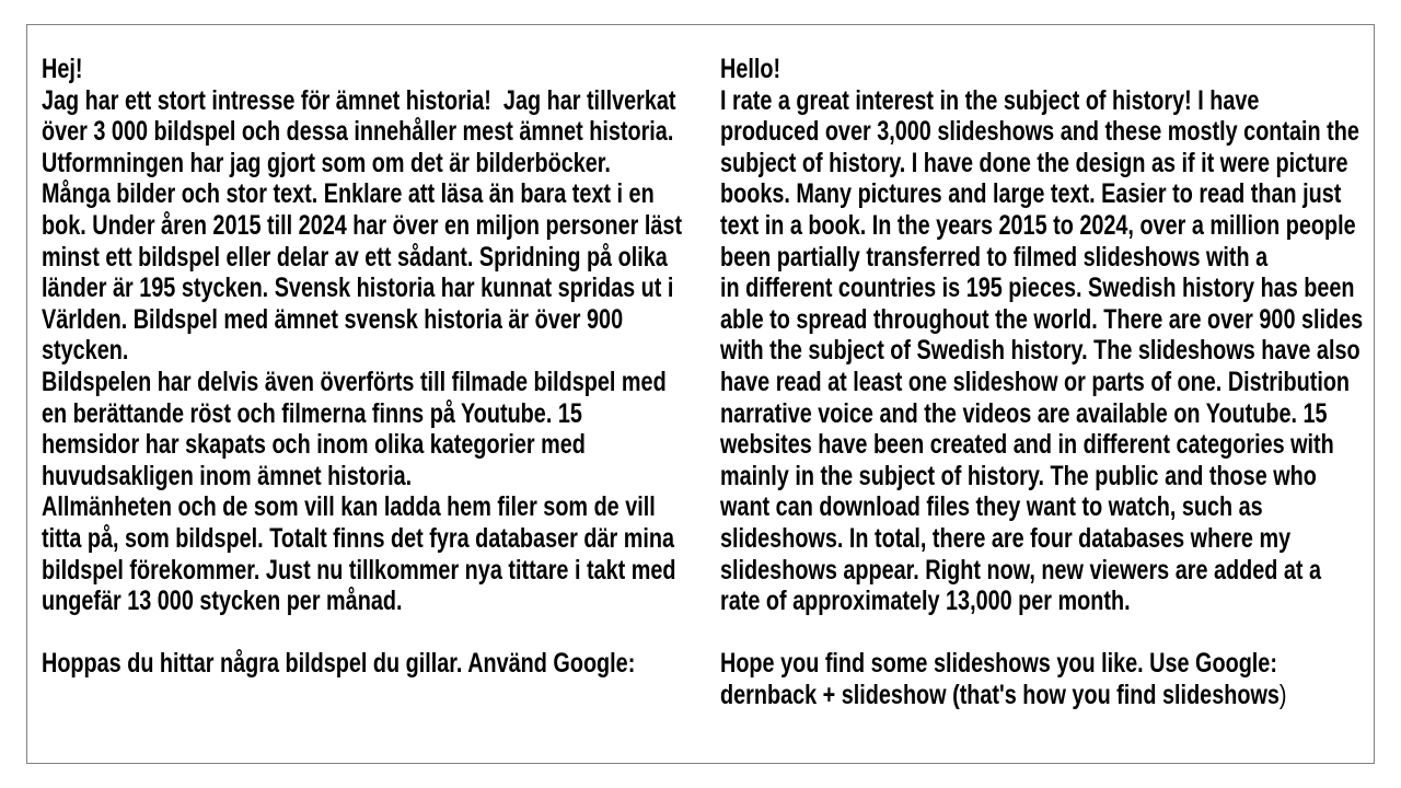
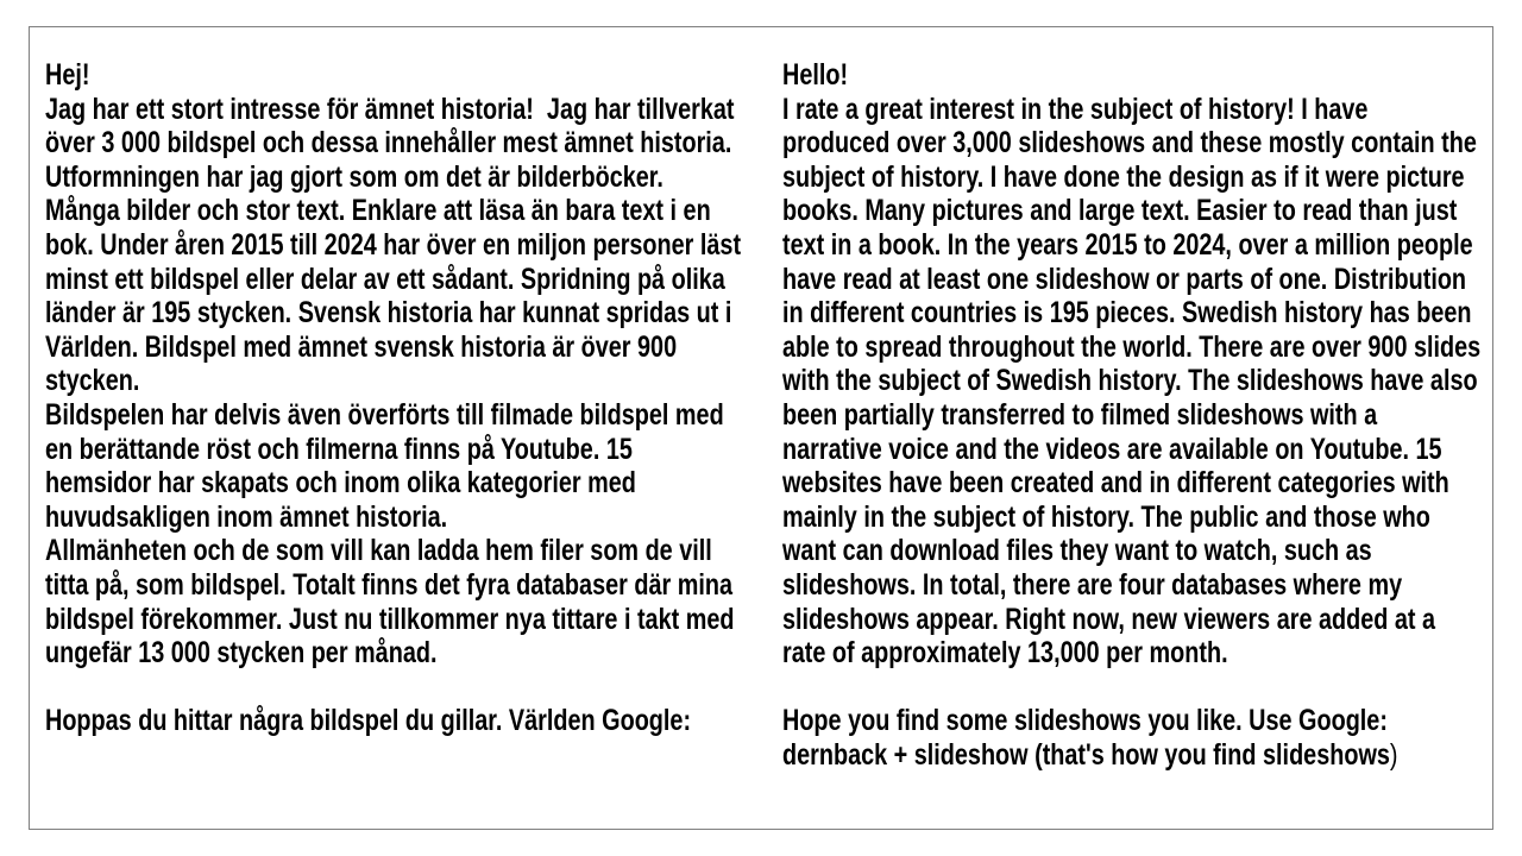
  Hej!
  Jag har ett stort intresse för ämnet historia! Jag har tillverkat
  över 3 000 bildspel och dessa innehåller mest ämnet historia.
  Utformningen har jag gjort som om det är bilderböcker.
  Många bilder och stor text. Enklare att läsa än bara text i en
  bok. Under åren 2015 till 2024 har över en miljon personer läst
  minst ett bildspel eller delar av ett sådant. Spridning på olika
  länder är 195 stycken. Svensk historia har kunnat spridas ut i
  Världen. Bildspel med ämnet svensk historia är över 900
  stycken.
  Bildspelen har delvis även överförts till filmade bildspel med
  en berättande röst och filmerna finns på Youtube. 15
  hemsidor har skapats och inom olika kategorier med
  huvudsakligen inom ämnet historia.
  Allmänheten och de som vill kan ladda hem filer som de vill
  titta på, som bildspel. Totalt finns det fyra databaser där mina
  bildspel förekommer. Just nu tillkommer nya tittare i takt med
  ungefär 13 000 stycken per månad.
- Hoppas du hittar några bildspel du gillar. Använd Google:
+ Hoppas du hittar några bildspel du gillar. Världen Google:
  Hello!
  I rate a great interest in the subject of history! I have
  produced over 3,000 slideshows and these mostly contain the
  subject of history. I have done the design as if it were picture
  books. Many pictures and large text. Easier to read than just
  text in a book. In the years 2015 to 2024, over a million people
- been partially transferred to filmed slideshows with a
+ have read at least one slideshow or parts of one. Distribution
  in different countries is 195 pieces. Swedish history has been
  able to spread throughout the world. There are over 900 slides
  with the subject of Swedish history. The slideshows have also
- have read at least one slideshow or parts of one. Distribution
+ been partially transferred to filmed slideshows with a
  narrative voice and the videos are available on Youtube. 15
  websites have been created and in different categories with
  mainly in the subject of history. The public and those who
  want can download files they want to watch, such as
  slideshows. In total, there are four databases where my
  slideshows appear. Right now, new viewers are added at a
  rate of approximately 13,000 per month.
  Hope you find some slideshows you like. Use Google:
  dernback + slideshow (that's how you find slideshows)
